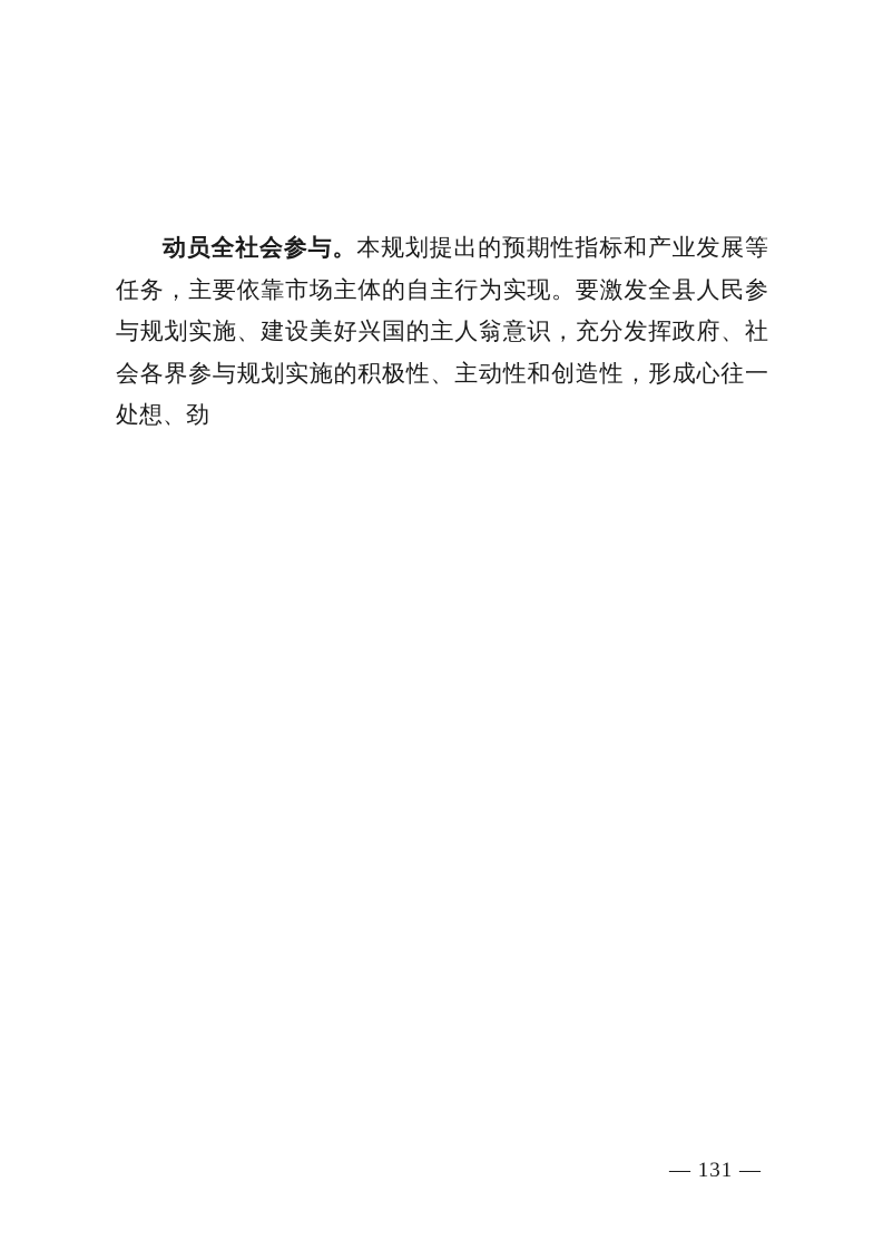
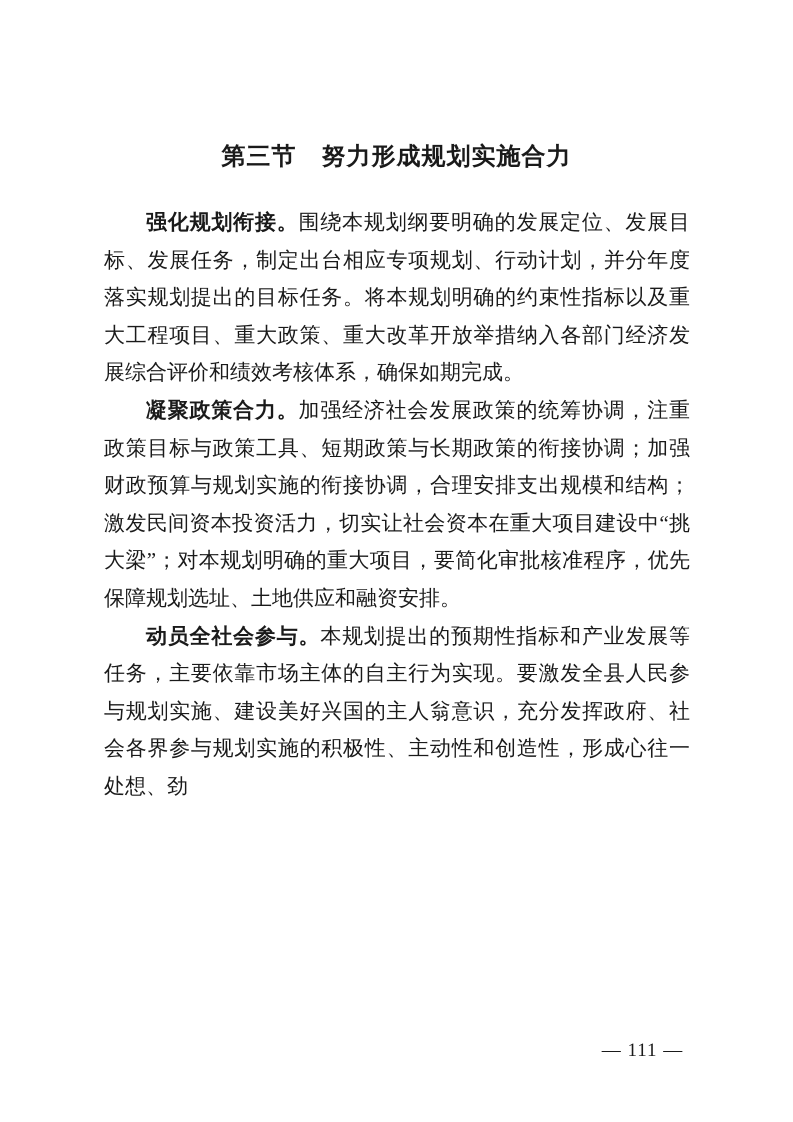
+ 第三节 努力形成规划实施合力
+ 强化规划衔接。围绕本规划纲要明确的发展定位、发展目标、发展任务，制定出台相应专项规划、行动计划，并分年度落实规划提出的目标任务。将本规划明确的约束性指标以及重大工程项目、重大政策、重大改革开放举措纳入各部门经济发展综合评价和绩效考核体系，确保如期完成。
+ 凝聚政策合力。加强经济社会发展政策的统筹协调，注重政策目标与政策工具、短期政策与长期政策的衔接协调；加强财政预算与规划实施的衔接协调，合理安排支出规模和结构；激发民间资本投资活力，切实让社会资本在重大项目建设中“挑大梁”；对本规划明确的重大项目，要简化审批核准程序，优先保障规划选址、土地供应和融资安排。
  动员全社会参与。本规划提出的预期性指标和产业发展等任务，主要依靠市场主体的自主行为实现。要激发全县人民参与规划实施、建设美好兴国的主人翁意识，充分发挥政府、社会各界参与规划实施的积极性、主动性和创造性，形成心往一处想、劲
- — 131 —
+ — 111 —
